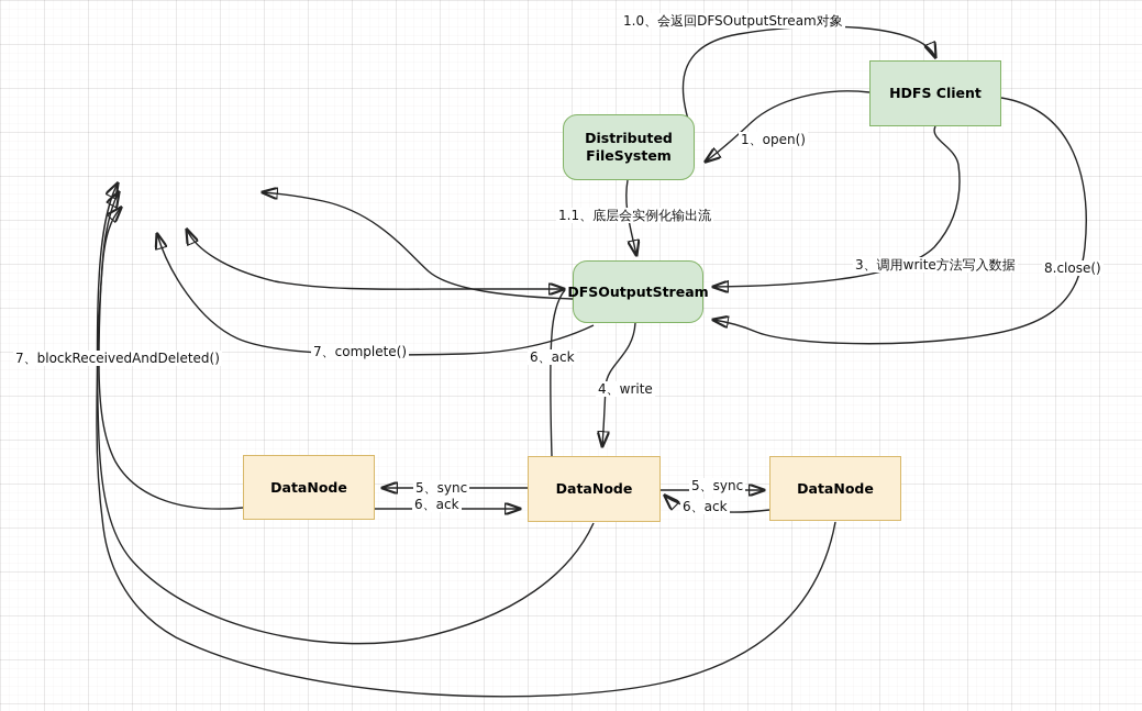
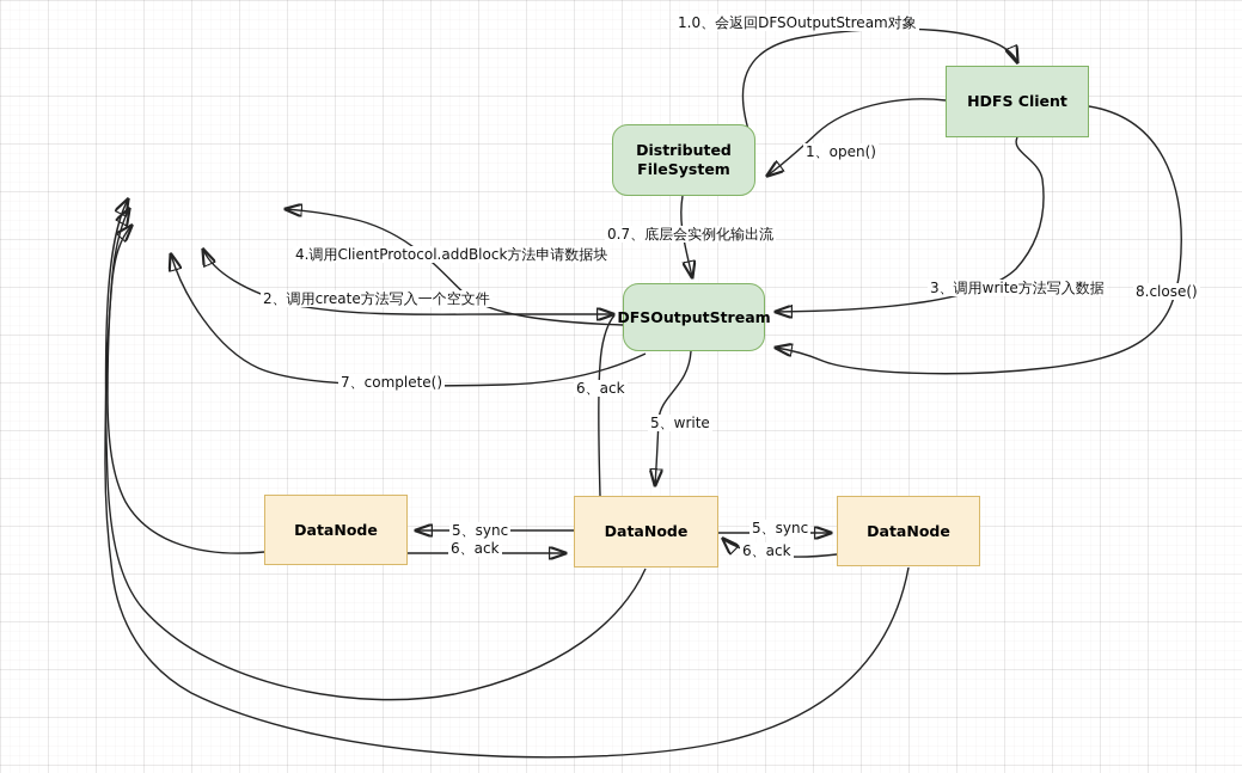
  Distributed FileSystem
  HDFS Client
  DFSOutputStream
  DataNode
  DataNode
  DataNode
  1.0、会返回DFSOutputStream对象
  1、open()
- 1.1、底层会实例化输出流
+ 0.7、底层会实例化输出流
+ 4.调用ClientProtocol.addBlock方法申请数据块
+ 2、调用create方法写入一个空文件
  3、调用write方法写入数据
  8.close()
  7、complete()
  6、ack
- 4、write
+ 5、write
- 7、blockReceivedAndDeleted()
  5、sync
  6、ack
  5、sync
  6、ack
